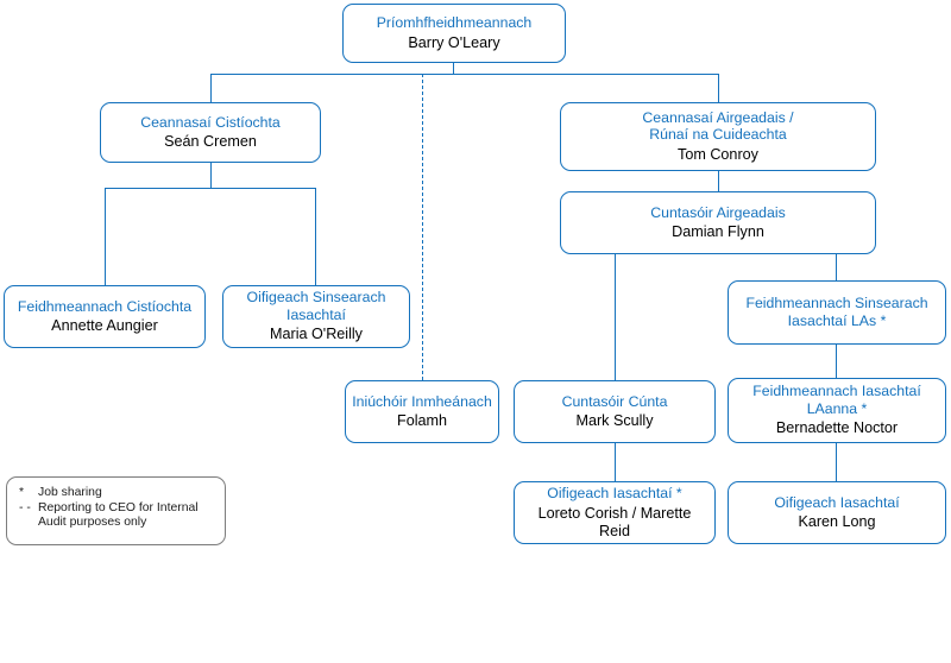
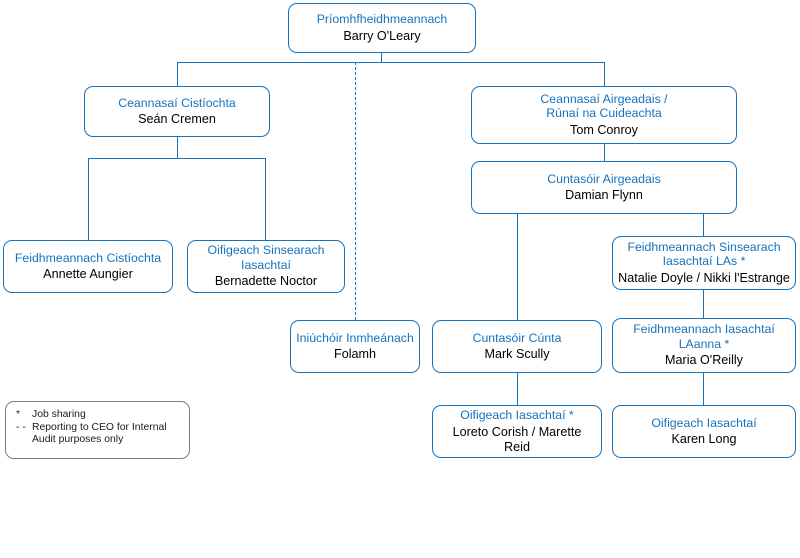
  Príomhfheidhmeannach
  Barry O'Leary
  Ceannasaí Cistíochta
  Seán Cremen
  Ceannasaí Airgeadais /
  Rúnaí na Cuideachta
  Tom Conroy
  Cuntasóir Airgeadais
  Damian Flynn
  Feidhmeannach Cistíochta
  Annette Aungier
  Oifigeach Sinsearach
  Iasachtaí
- Maria O'Reilly
+ Bernadette Noctor
  Feidhmeannach Sinsearach
  Iasachtaí LAs *
+ Natalie Doyle / Nikki l'Estrange
  Iniúchóir Inmheánach
  Folamh
  Cuntasóir Cúnta
  Mark Scully
  Feidhmeannach Iasachtaí
  LAanna *
- Bernadette Noctor
+ Maria O'Reilly
  Oifigeach Iasachtaí *
  Loreto Corish / Marette Reid
  Oifigeach Iasachtaí
  Karen Long
  *
  Job sharing
  - -
  Reporting to CEO for Internal
  Audit purposes only
